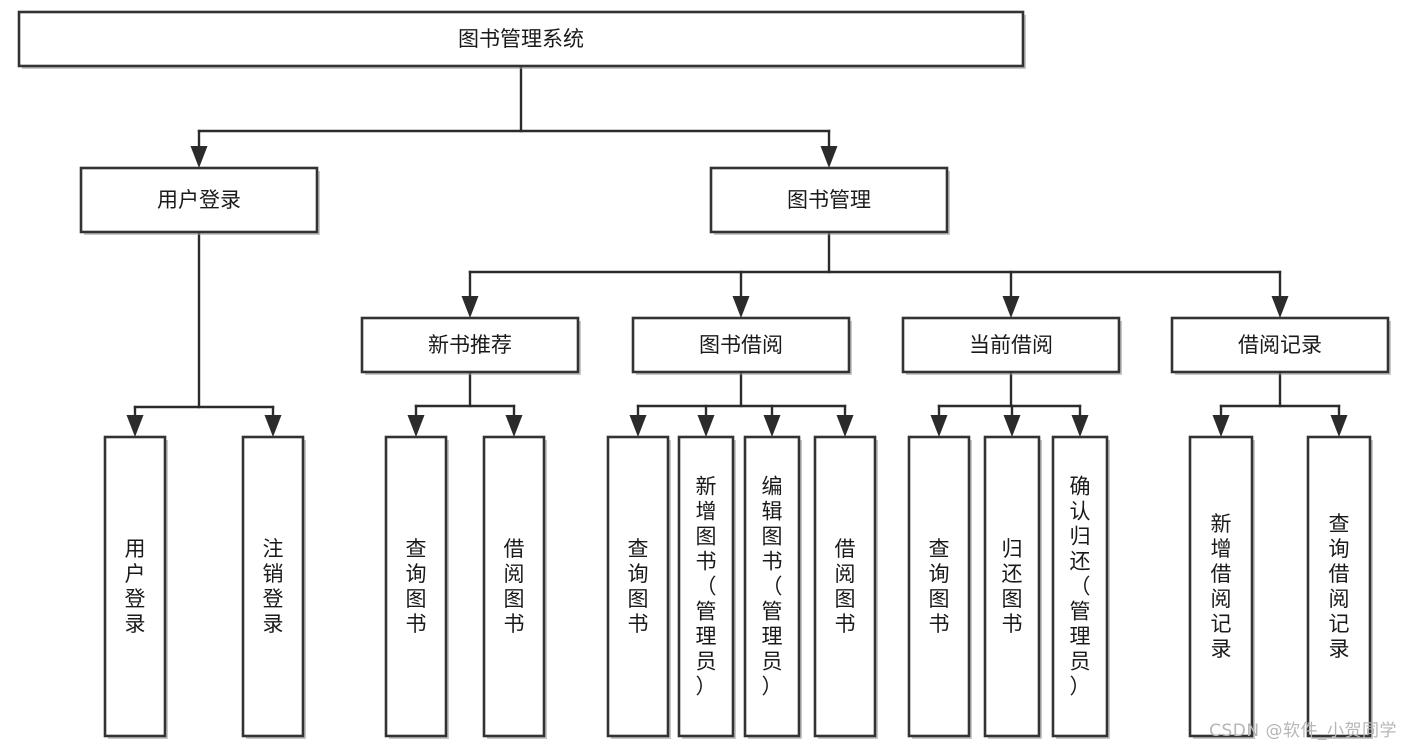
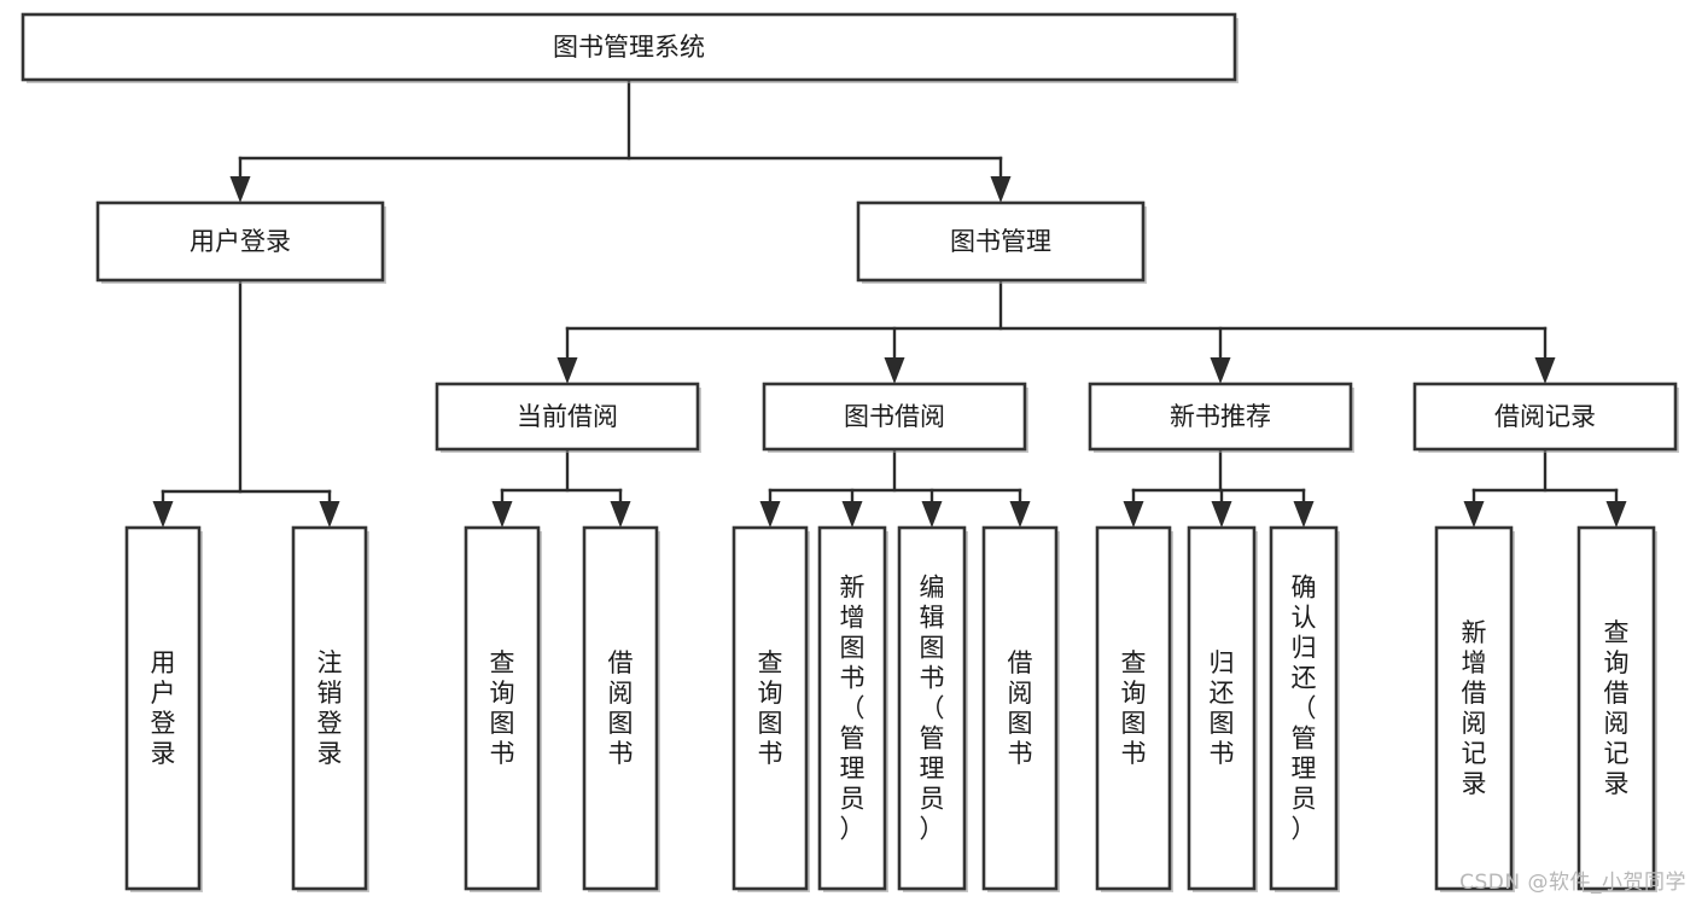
  图书管理系统
  用户登录
  用户登录
  注销登录
  图书管理
- 新书推荐
+ 当前借阅
  查询图书
  借阅图书
  图书借阅
  查询图书
  新增图书（管理员）
  编辑图书（管理员）
  借阅图书
- 当前借阅
+ 新书推荐
  查询图书
  归还图书
  确认归还（管理员）
  借阅记录
  新增借阅记录
  查询借阅记录
  CSDN @软件_小贺同学
